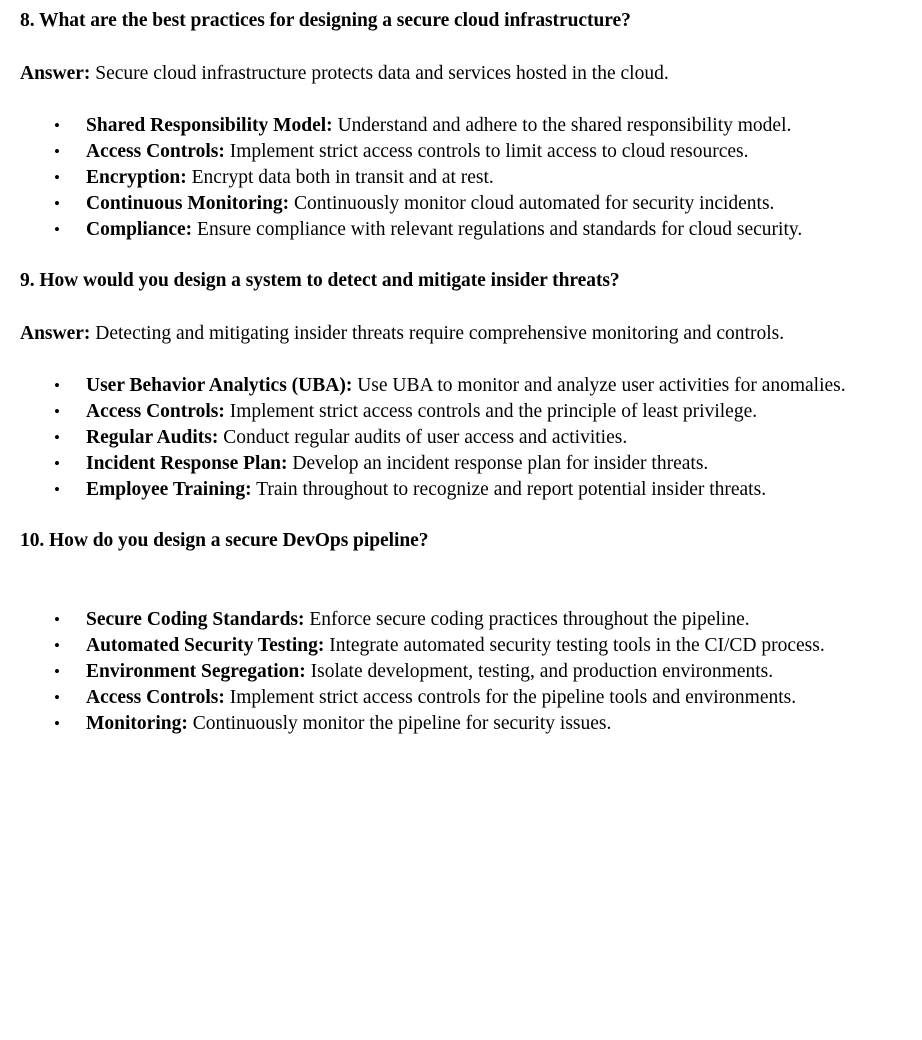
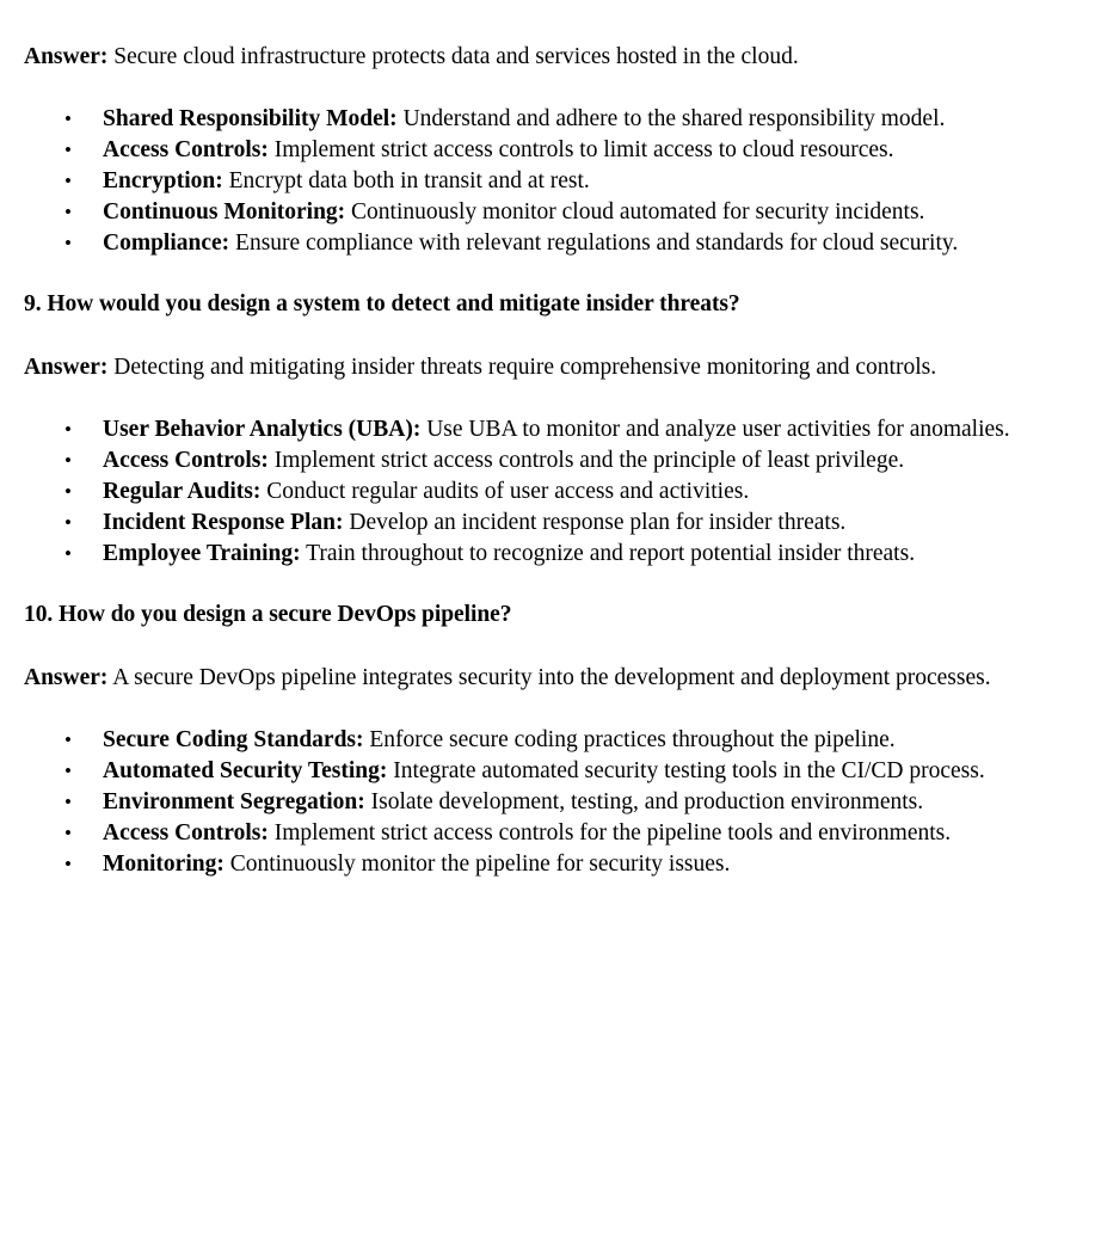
- 8. What are the best practices for designing a secure cloud infrastructure?
  Answer: Secure cloud infrastructure protects data and services hosted in the cloud.
  •
  Shared Responsibility Model: Understand and adhere to the shared responsibility model.
  •
  Access Controls: Implement strict access controls to limit access to cloud resources.
  •
  Encryption: Encrypt data both in transit and at rest.
  •
  Continuous Monitoring: Continuously monitor cloud automated for security incidents.
  •
  Compliance: Ensure compliance with relevant regulations and standards for cloud security.
  9. How would you design a system to detect and mitigate insider threats?
  Answer: Detecting and mitigating insider threats require comprehensive monitoring and controls.
  •
  User Behavior Analytics (UBA): Use UBA to monitor and analyze user activities for anomalies.
  •
  Access Controls: Implement strict access controls and the principle of least privilege.
  •
  Regular Audits: Conduct regular audits of user access and activities.
  •
  Incident Response Plan: Develop an incident response plan for insider threats.
  •
  Employee Training: Train throughout to recognize and report potential insider threats.
  10. How do you design a secure DevOps pipeline?
+ Answer: A secure DevOps pipeline integrates security into the development and deployment processes.
  •
  Secure Coding Standards: Enforce secure coding practices throughout the pipeline.
  •
  Automated Security Testing: Integrate automated security testing tools in the CI/CD process.
  •
  Environment Segregation: Isolate development, testing, and production environments.
  •
  Access Controls: Implement strict access controls for the pipeline tools and environments.
  •
  Monitoring: Continuously monitor the pipeline for security issues.
